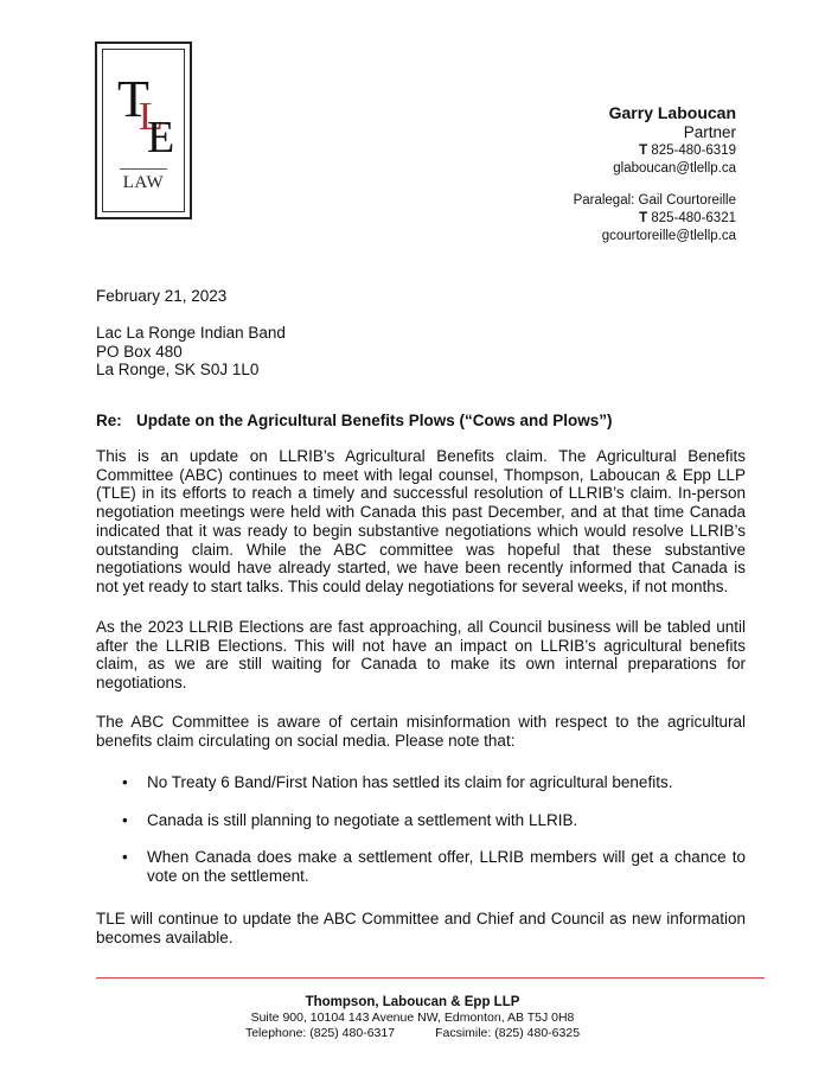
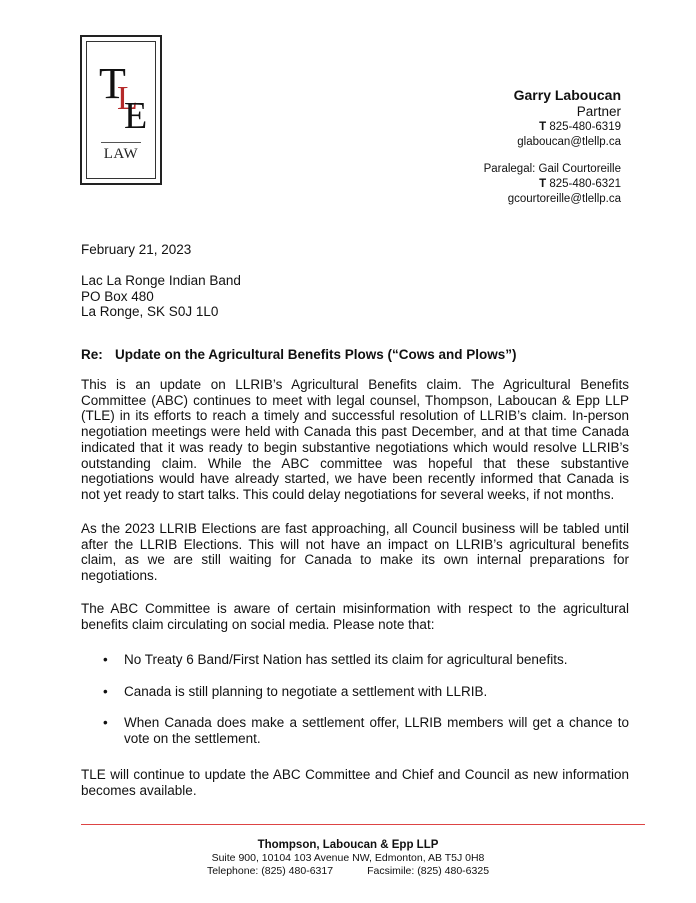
  T
  L
  E
  LAW
  Garry Laboucan
  Partner
  T 825-480-6319
  glaboucan@tlellp.ca
  Paralegal: Gail Courtoreille
  T 825-480-6321
  gcourtoreille@tlellp.ca
  February 21, 2023
  Lac La Ronge Indian Band
  PO Box 480
  La Ronge, SK S0J 1L0
  Re: Update on the Agricultural Benefits Plows (“Cows and Plows”)
  This is an update on LLRIB’s Agricultural Benefits claim. The Agricultural Benefits Committee (ABC) continues to meet with legal counsel, Thompson, Laboucan & Epp LLP (TLE) in its efforts to reach a timely and successful resolution of LLRIB’s claim. In-person negotiation meetings were held with Canada this past December, and at that time Canada indicated that it was ready to begin substantive negotiations which would resolve LLRIB’s outstanding claim. While the ABC committee was hopeful that these substantive negotiations would have already started, we have been recently informed that Canada is not yet ready to start talks. This could delay negotiations for several weeks, if not months.
  As the 2023 LLRIB Elections are fast approaching, all Council business will be tabled until after the LLRIB Elections. This will not have an impact on LLRIB’s agricultural benefits claim, as we are still waiting for Canada to make its own internal preparations for negotiations.
  The ABC Committee is aware of certain misinformation with respect to the agricultural benefits claim circulating on social media. Please note that:
  •
  No Treaty 6 Band/First Nation has settled its claim for agricultural benefits.
  •
  Canada is still planning to negotiate a settlement with LLRIB.
  •
  When Canada does make a settlement offer, LLRIB members will get a chance to vote on the settlement.
  TLE will continue to update the ABC Committee and Chief and Council as new information becomes available.
  Thompson, Laboucan & Epp LLP
- Suite 900, 10104 143 Avenue NW, Edmonton, AB T5J 0H8
+ Suite 900, 10104 103 Avenue NW, Edmonton, AB T5J 0H8
  Telephone: (825) 480-6317 Facsimile: (825) 480-6325
